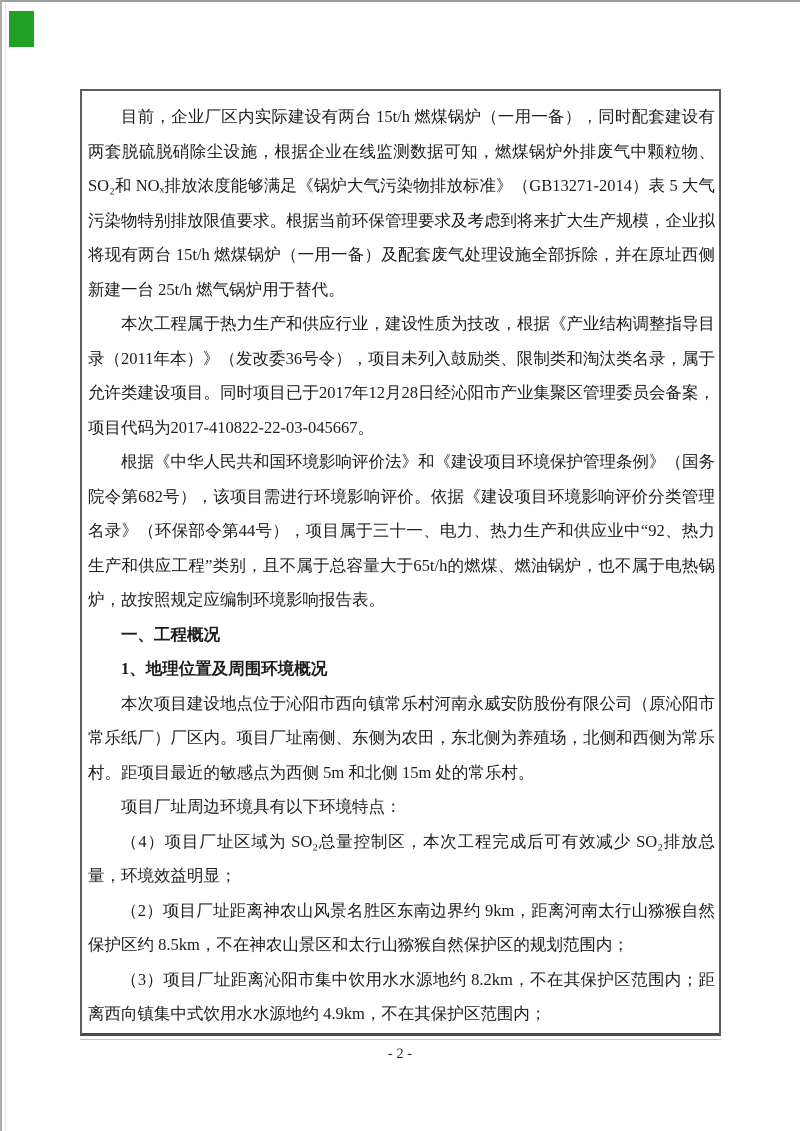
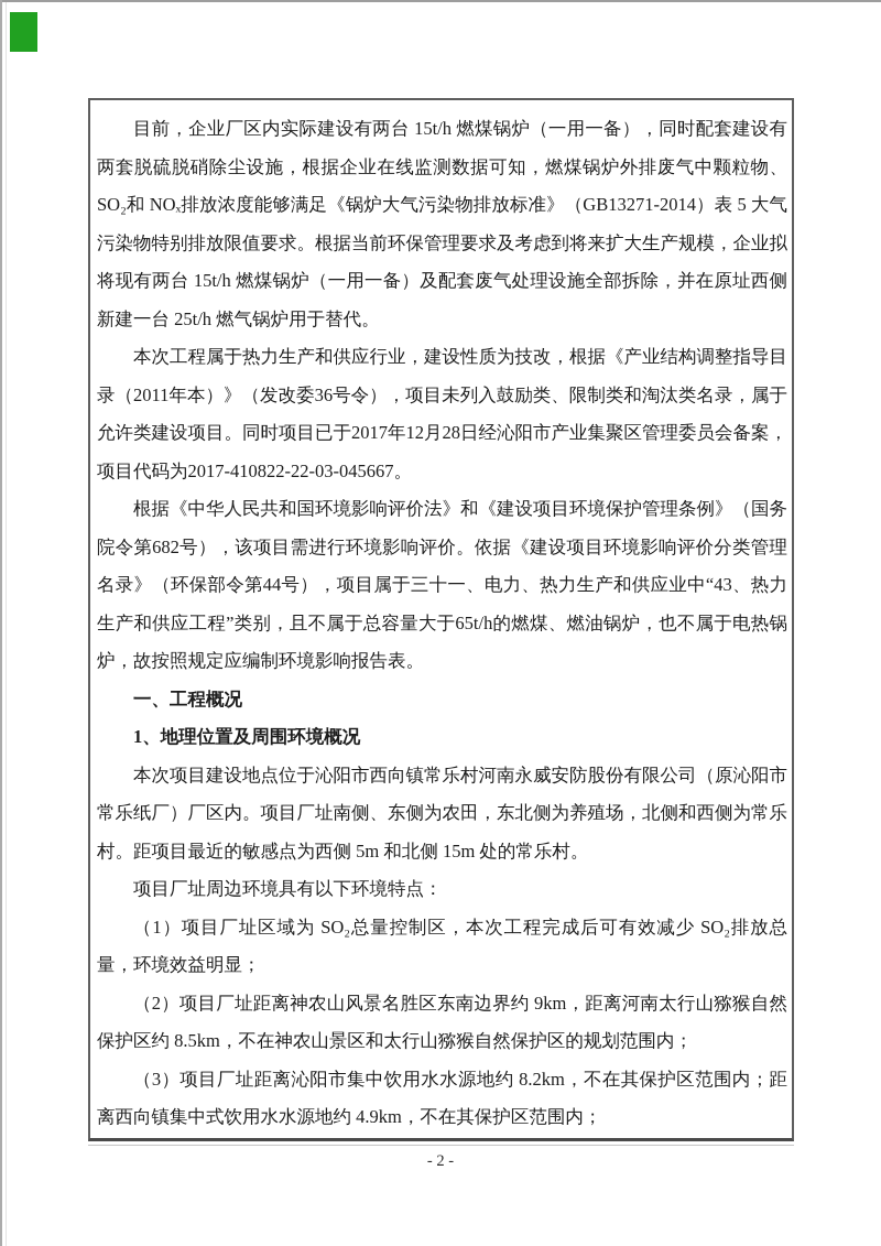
  目前，企业厂区内实际建设有两台 15t/h 燃煤锅炉（一用一备），同时配套建设有两套脱硫脱硝除尘设施，根据企业在线监测数据可知，燃煤锅炉外排废气中颗粒物、SO₂和 NOₓ排放浓度能够满足《锅炉大气污染物排放标准》（GB13271-2014）表 5 大气污染物特别排放限值要求。根据当前环保管理要求及考虑到将来扩大生产规模，企业拟将现有两台 15t/h 燃煤锅炉（一用一备）及配套废气处理设施全部拆除，并在原址西侧新建一台 25t/h 燃气锅炉用于替代。
  本次工程属于热力生产和供应行业，建设性质为技改，根据《产业结构调整指导目录（2011年本）》（发改委36号令），项目未列入鼓励类、限制类和淘汰类名录，属于允许类建设项目。同时项目已于2017年12月28日经沁阳市产业集聚区管理委员会备案，项目代码为2017-410822-22-03-045667。
- 根据《中华人民共和国环境影响评价法》和《建设项目环境保护管理条例》（国务院令第682号），该项目需进行环境影响评价。依据《建设项目环境影响评价分类管理名录》（环保部令第44号），项目属于三十一、电力、热力生产和供应业中“92、热力生产和供应工程”类别，且不属于总容量大于65t/h的燃煤、燃油锅炉，也不属于电热锅炉，故按照规定应编制环境影响报告表。
+ 根据《中华人民共和国环境影响评价法》和《建设项目环境保护管理条例》（国务院令第682号），该项目需进行环境影响评价。依据《建设项目环境影响评价分类管理名录》（环保部令第44号），项目属于三十一、电力、热力生产和供应业中“43、热力生产和供应工程”类别，且不属于总容量大于65t/h的燃煤、燃油锅炉，也不属于电热锅炉，故按照规定应编制环境影响报告表。
  一、工程概况
  1、地理位置及周围环境概况
  本次项目建设地点位于沁阳市西向镇常乐村河南永威安防股份有限公司（原沁阳市常乐纸厂）厂区内。项目厂址南侧、东侧为农田，东北侧为养殖场，北侧和西侧为常乐村。距项目最近的敏感点为西侧 5m 和北侧 15m 处的常乐村。
  项目厂址周边环境具有以下环境特点：
- （4）项目厂址区域为 SO₂总量控制区，本次工程完成后可有效减少 SO₂排放总量，环境效益明显；
+ （1）项目厂址区域为 SO₂总量控制区，本次工程完成后可有效减少 SO₂排放总量，环境效益明显；
  （2）项目厂址距离神农山风景名胜区东南边界约 9km，距离河南太行山猕猴自然保护区约 8.5km，不在神农山景区和太行山猕猴自然保护区的规划范围内；
  （3）项目厂址距离沁阳市集中饮用水水源地约 8.2km，不在其保护区范围内；距离西向镇集中式饮用水水源地约 4.9km，不在其保护区范围内；
  - 2 -
